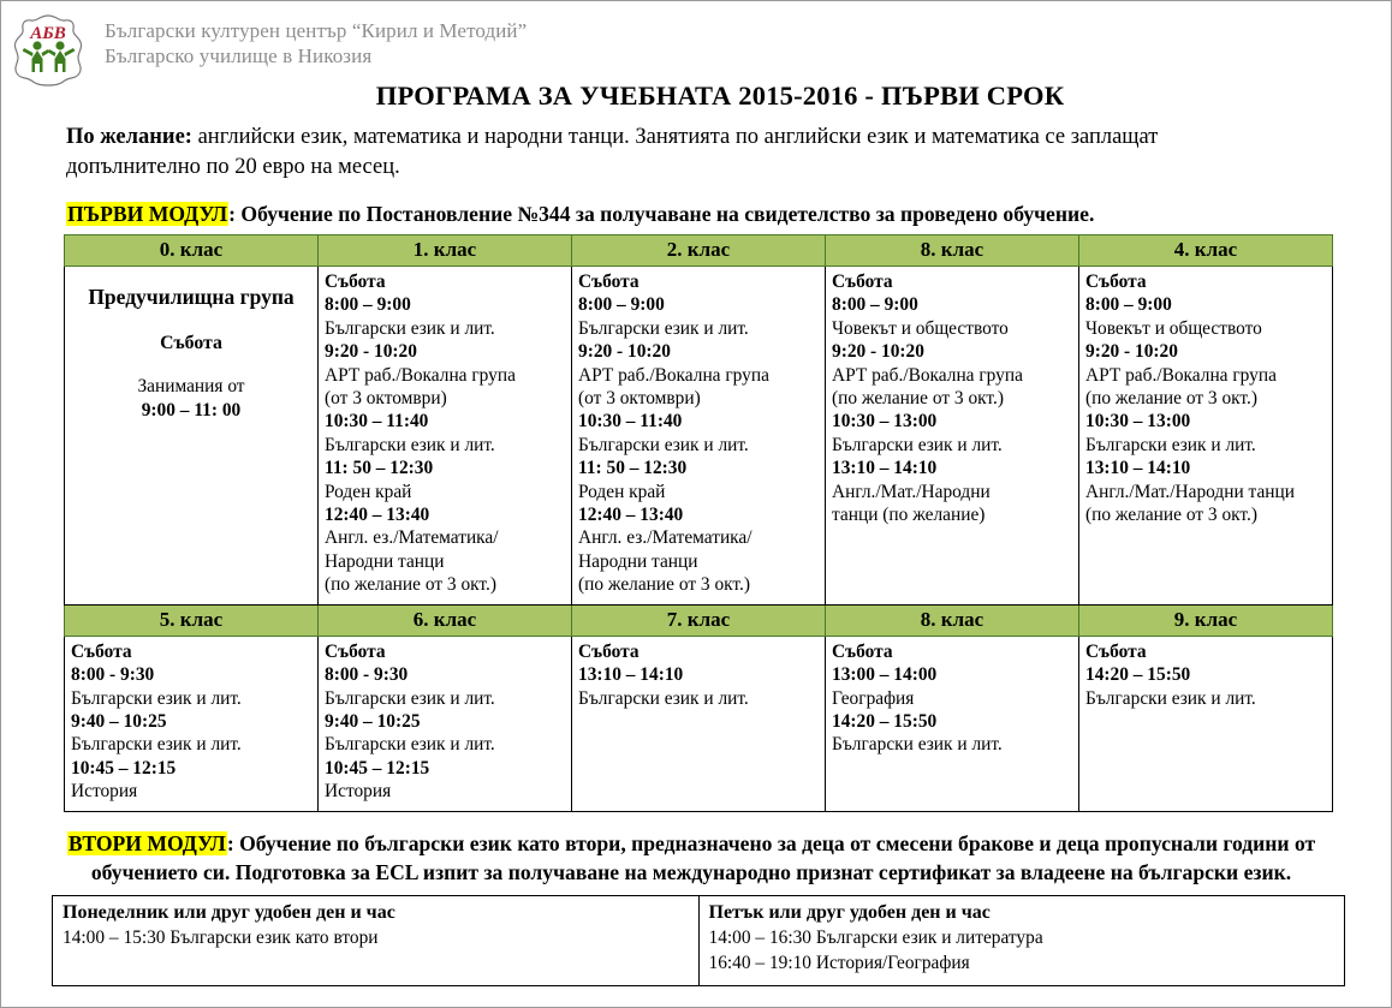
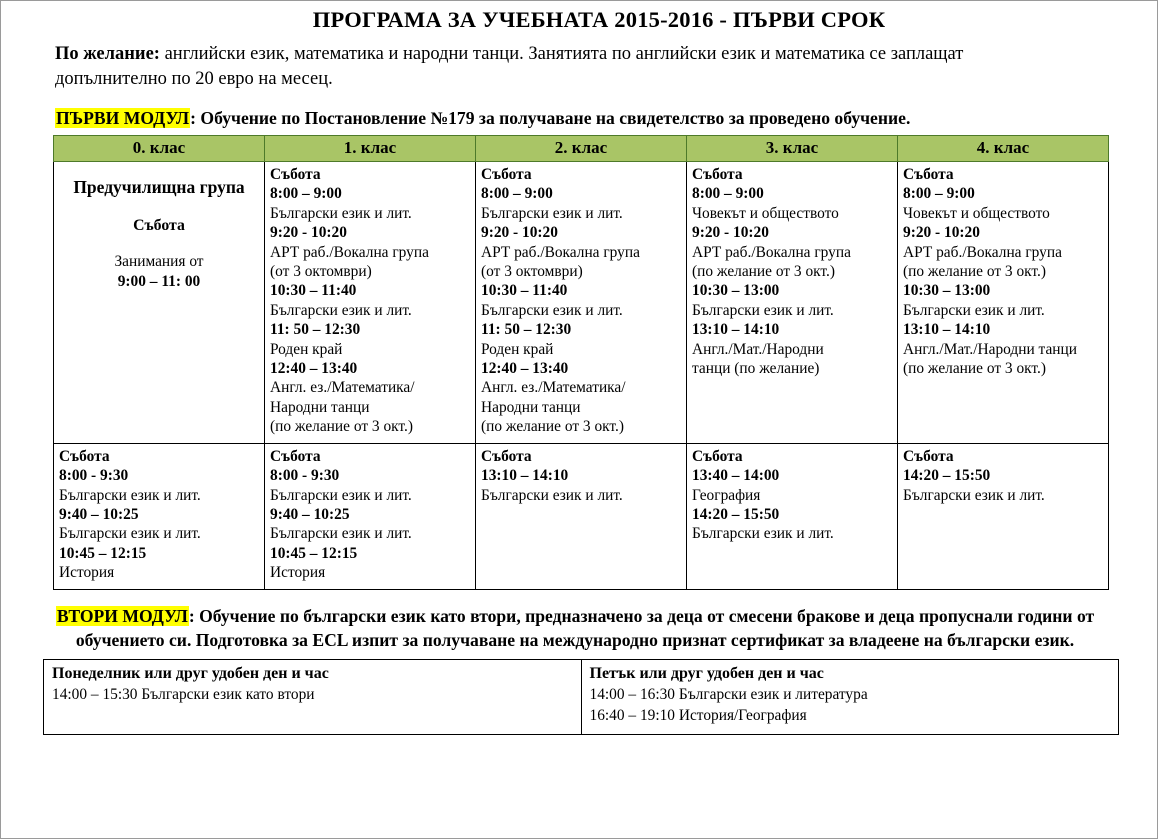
- АБВ
- Български културен център “Кирил и Методий”
- Българско училище в Никозия
  ПРОГРАМА ЗА УЧЕБНАТА 2015-2016 - ПЪРВИ СРОК
  По желание: английски език, математика и народни танци. Занятията по английски език и математика се заплащат допълнително по 20 евро на месец.
- ПЪРВИ МОДУЛ: Обучение по Постановление №344 за получаване на свидетелство за проведено обучение.
+ ПЪРВИ МОДУЛ: Обучение по Постановление №179 за получаване на свидетелство за проведено обучение.
- 0. клас	1. клас	2. клас	8. клас	4. клас
+ 0. клас	1. клас	2. клас	3. клас	4. клас
  Предучилищна група Събота Занимания от 9:00 – 11: 00	Събота8:00 – 9:00Български език и лит.9:20 - 10:20АРТ раб./Вокална група(от 3 октомври)10:30 – 11:40Български език и лит.11: 50 – 12:30Роден край12:40 – 13:40Англ. ез./Математика/Народни танци(по желание от 3 окт.)	Събота8:00 – 9:00Български език и лит.9:20 - 10:20АРТ раб./Вокална група(от 3 октомври)10:30 – 11:40Български език и лит.11: 50 – 12:30Роден край12:40 – 13:40Англ. ез./Математика/Народни танци(по желание от 3 окт.)	Събота8:00 – 9:00Човекът и обществото9:20 - 10:20АРТ раб./Вокална група(по желание от 3 окт.)10:30 – 13:00Български език и лит.13:10 – 14:10Англ./Мат./Народнитанци (по желание)	Събота8:00 – 9:00Човекът и обществото9:20 - 10:20АРТ раб./Вокална група(по желание от 3 окт.)10:30 – 13:00Български език и лит.13:10 – 14:10Англ./Мат./Народни танци(по желание от 3 окт.)
- 5. клас	6. клас	7. клас	8. клас	9. клас
- Събота8:00 - 9:30Български език и лит.9:40 – 10:25Български език и лит.10:45 – 12:15История	Събота8:00 - 9:30Български език и лит.9:40 – 10:25Български език и лит.10:45 – 12:15История	Събота13:10 – 14:10Български език и лит.	Събота13:00 – 14:00География14:20 – 15:50Български език и лит.	Събота14:20 – 15:50Български език и лит.
+ Събота8:00 - 9:30Български език и лит.9:40 – 10:25Български език и лит.10:45 – 12:15История	Събота8:00 - 9:30Български език и лит.9:40 – 10:25Български език и лит.10:45 – 12:15История	Събота13:10 – 14:10Български език и лит.	Събота13:40 – 14:00География14:20 – 15:50Български език и лит.	Събота14:20 – 15:50Български език и лит.
  ВТОРИ МОДУЛ: Обучение по български език като втори, предназначено за деца от смесени бракове и деца пропуснали години от обучението си. Подготовка за ECL изпит за получаване на международно признат сертификат за владеене на български език.
  Понеделник или друг удобен ден и час 14:00 – 15:30 Български език като втори	Петък или друг удобен ден и час 14:00 – 16:30 Български език и литература16:40 – 19:10 История/География
